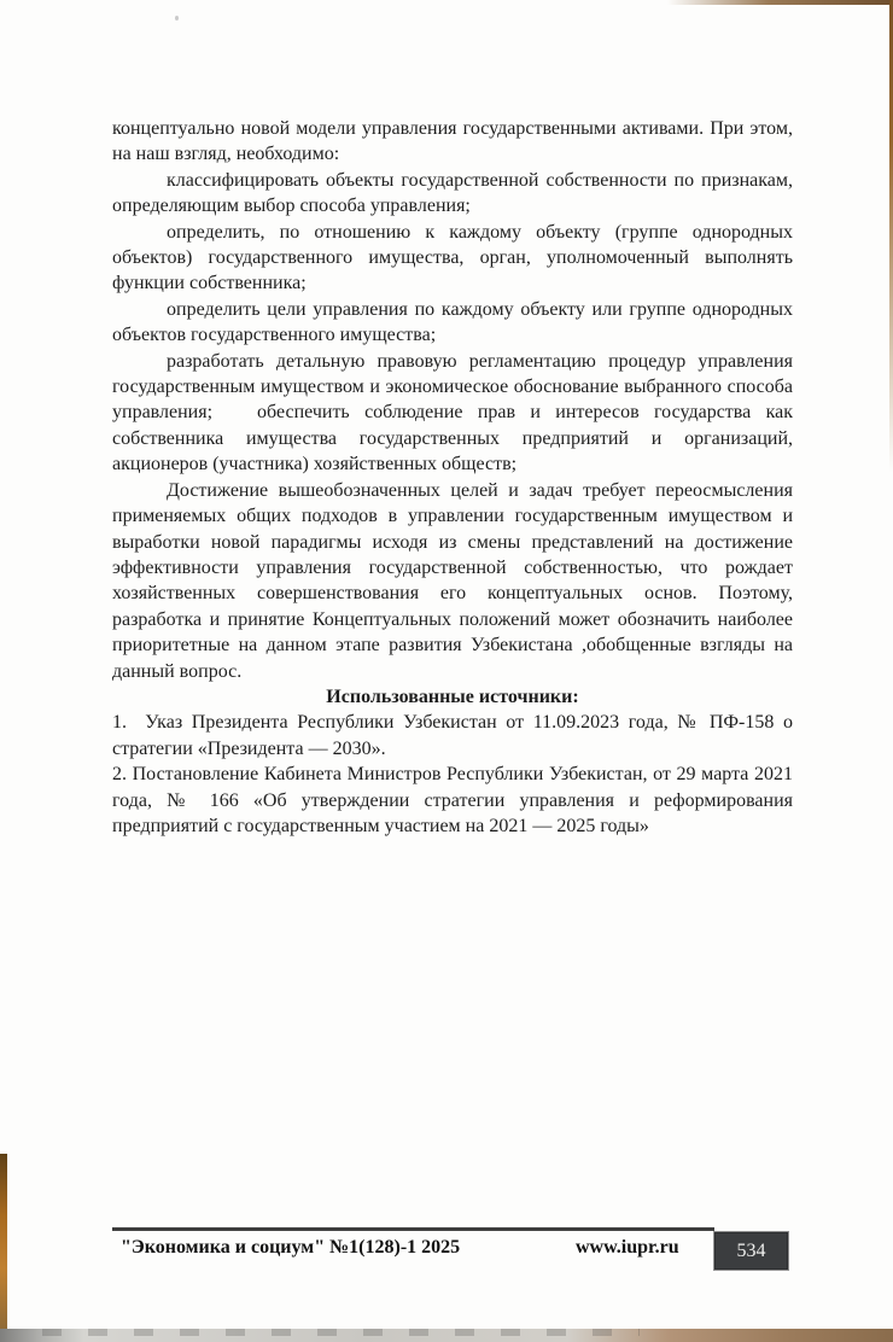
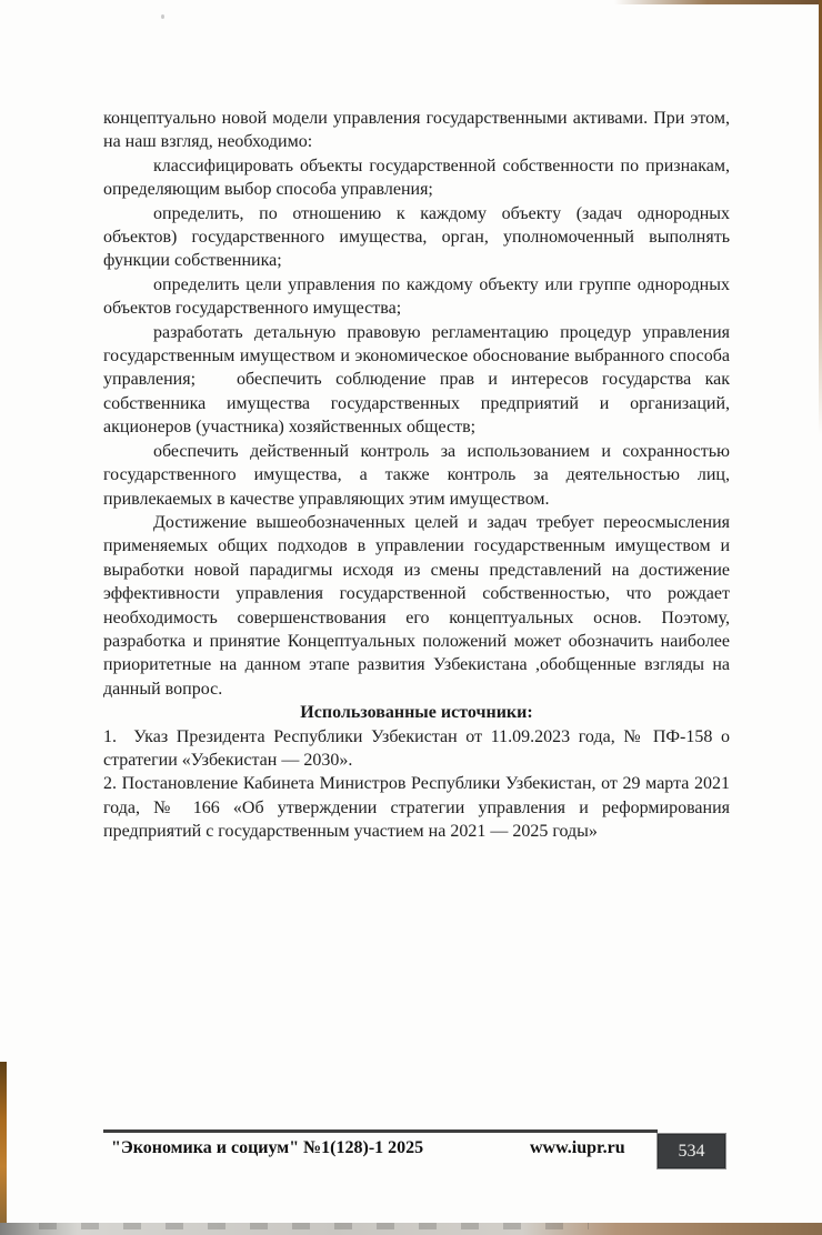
  концептуально новой модели управления государственными активами. При этом, на наш взгляд, необходимо:
  классифицировать объекты государственной собственности по признакам, определяющим выбор способа управления;
- определить, по отношению к каждому объекту (группе однородных объектов) государственного имущества, орган, уполномоченный выполнять функции собственника;
+ определить, по отношению к каждому объекту (задач однородных объектов) государственного имущества, орган, уполномоченный выполнять функции собственника;
  определить цели управления по каждому объекту или группе однородных объектов государственного имущества;
  разработать детальную правовую регламентацию процедур управления государственным имуществом и экономическое обоснование выбранного способа управления; обеспечить соблюдение прав и интересов государства как собственника имущества государственных предприятий и организаций, акционеров (участника) хозяйственных обществ;
+ обеспечить действенный контроль за использованием и сохранностью государственного имущества, а также контроль за деятельностью лиц, привлекаемых в качестве управляющих этим имуществом.
- Достижение вышеобозначенных целей и задач требует переосмысления применяемых общих подходов в управлении государственным имуществом и выработки новой парадигмы исходя из смены представлений на достижение эффективности управления государственной собственностью, что рождает хозяйственных совершенствования его концептуальных основ. Поэтому, разработка и принятие Концептуальных положений может обозначить наиболее приоритетные на данном этапе развития Узбекистана ,обобщенные взгляды на данный вопрос.
+ Достижение вышеобозначенных целей и задач требует переосмысления применяемых общих подходов в управлении государственным имуществом и выработки новой парадигмы исходя из смены представлений на достижение эффективности управления государственной собственностью, что рождает необходимость совершенствования его концептуальных основ. Поэтому, разработка и принятие Концептуальных положений может обозначить наиболее приоритетные на данном этапе развития Узбекистана ,обобщенные взгляды на данный вопрос.
  Использованные источники:
- 1. Указ Президента Республики Узбекистан от 11.09.2023 года, № ПФ-158 о стратегии «Президента — 2030».
+ 1. Указ Президента Республики Узбекистан от 11.09.2023 года, № ПФ-158 о стратегии «Узбекистан — 2030».
  2. Постановление Кабинета Министров Республики Узбекистан, от 29 марта 2021 года, № 166 «Об утверждении стратегии управления и реформирования предприятий с государственным участием на 2021 — 2025 годы»
  "Экономика и социум" №1(128)-1 2025
  www.iupr.ru
  534
